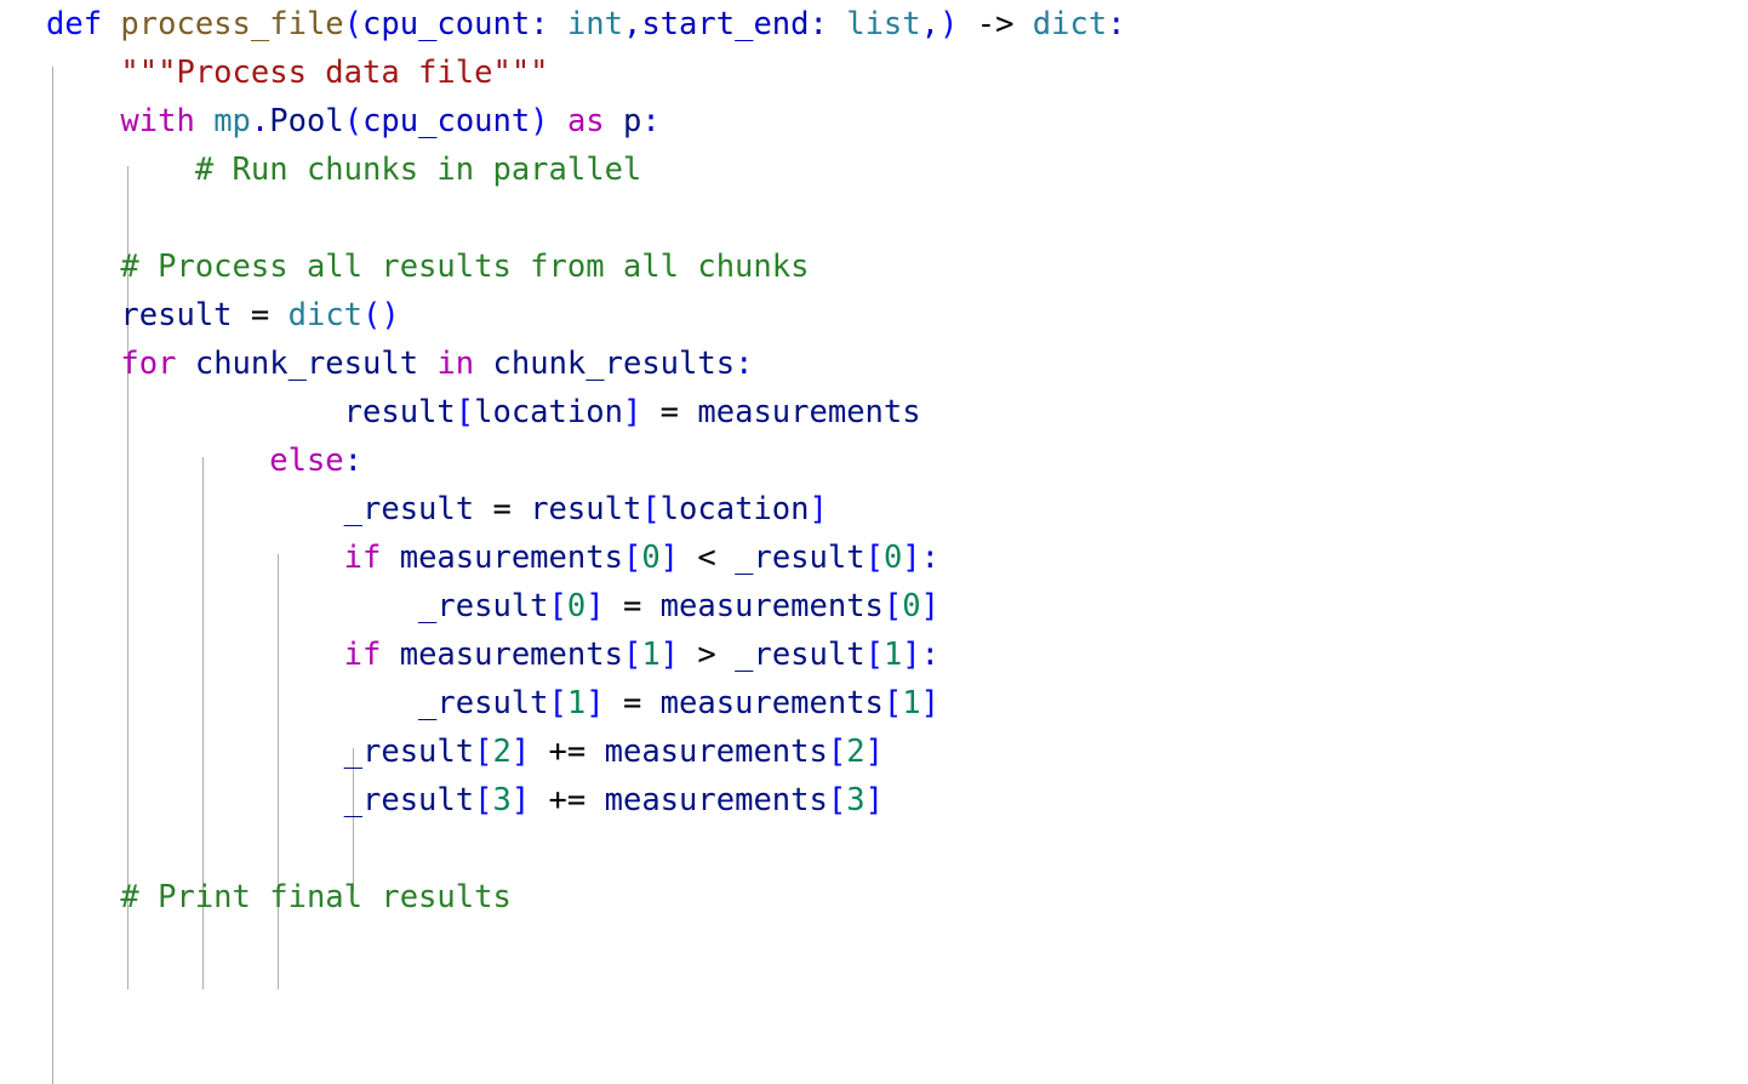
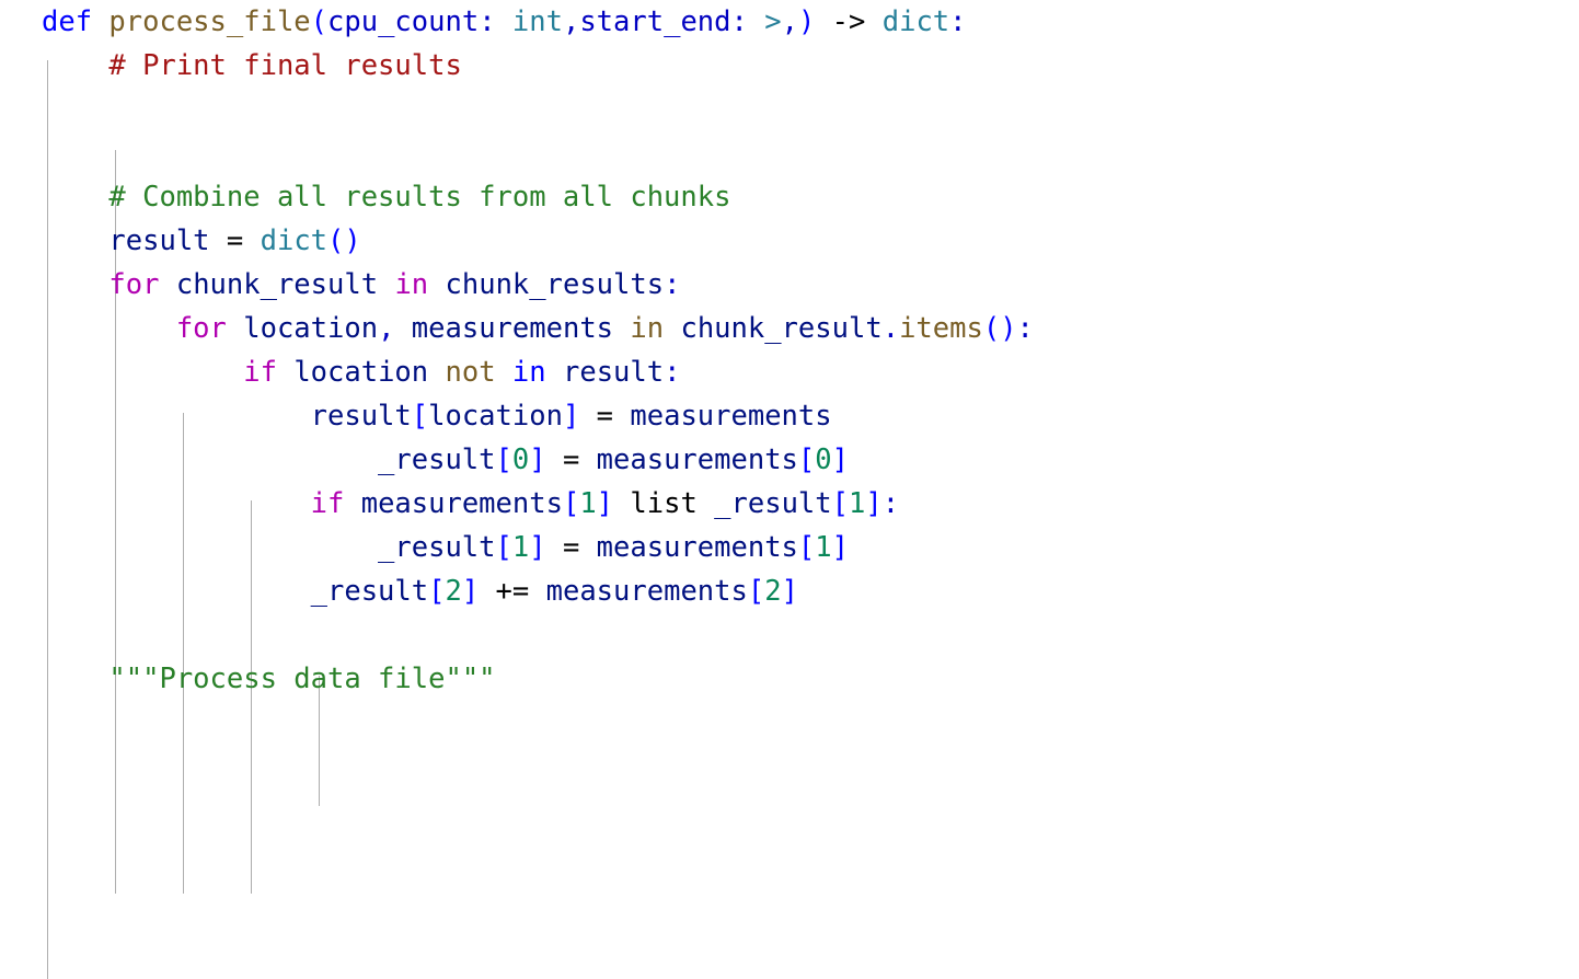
- def process_file(cpu_count: int,start_end: list,) -> dict:
+ def process_file(cpu_count: int,start_end: >,) -> dict:
- """Process data file"""
+ # Print final results
- with mp.Pool(cpu_count) as p:
- # Run chunks in parallel
- # Process all results from all chunks
+ # Combine all results from all chunks
  result = dict()
  for chunk_result in chunk_results:
+ for location, measurements in chunk_result.items():
+ if location not in result:
  result[location] = measurements
- else:
- _result = result[location]
- if measurements[0] < _result[0]:
  _result[0] = measurements[0]
- if measurements[1] > _result[1]:
+ if measurements[1] list _result[1]:
  _result[1] = measurements[1]
  _result[2] += measurements[2]
- _result[3] += measurements[3]
- # Print final results
+ """Process data file"""
